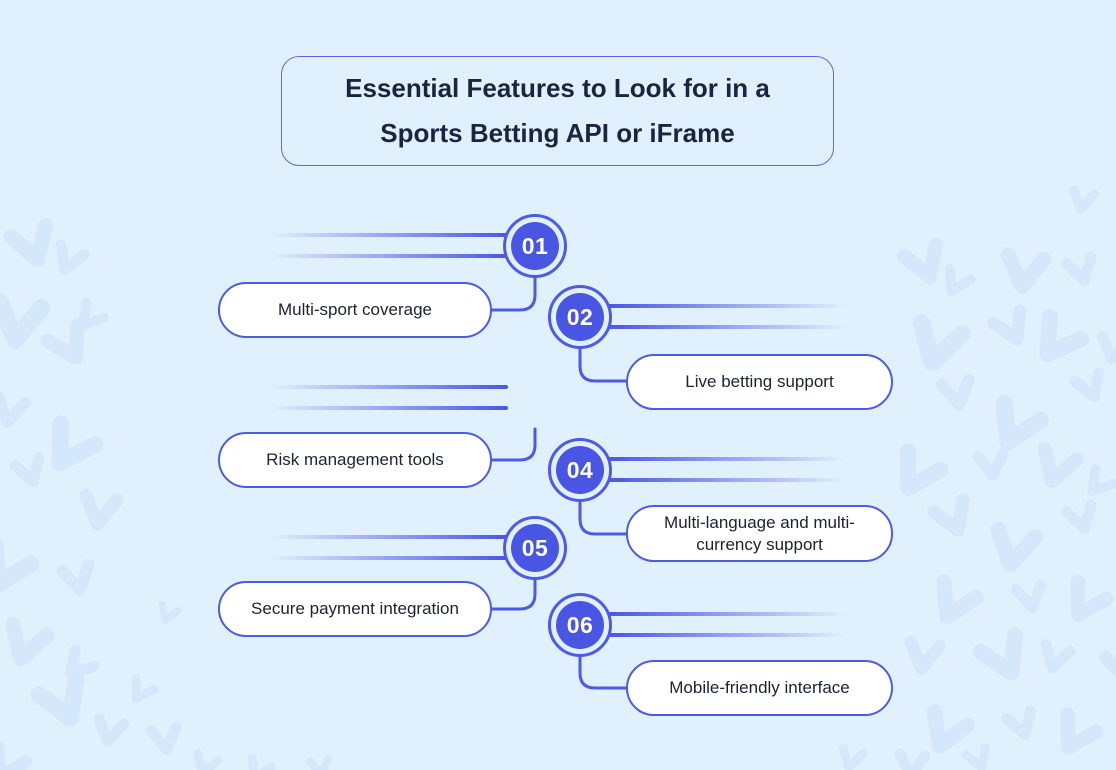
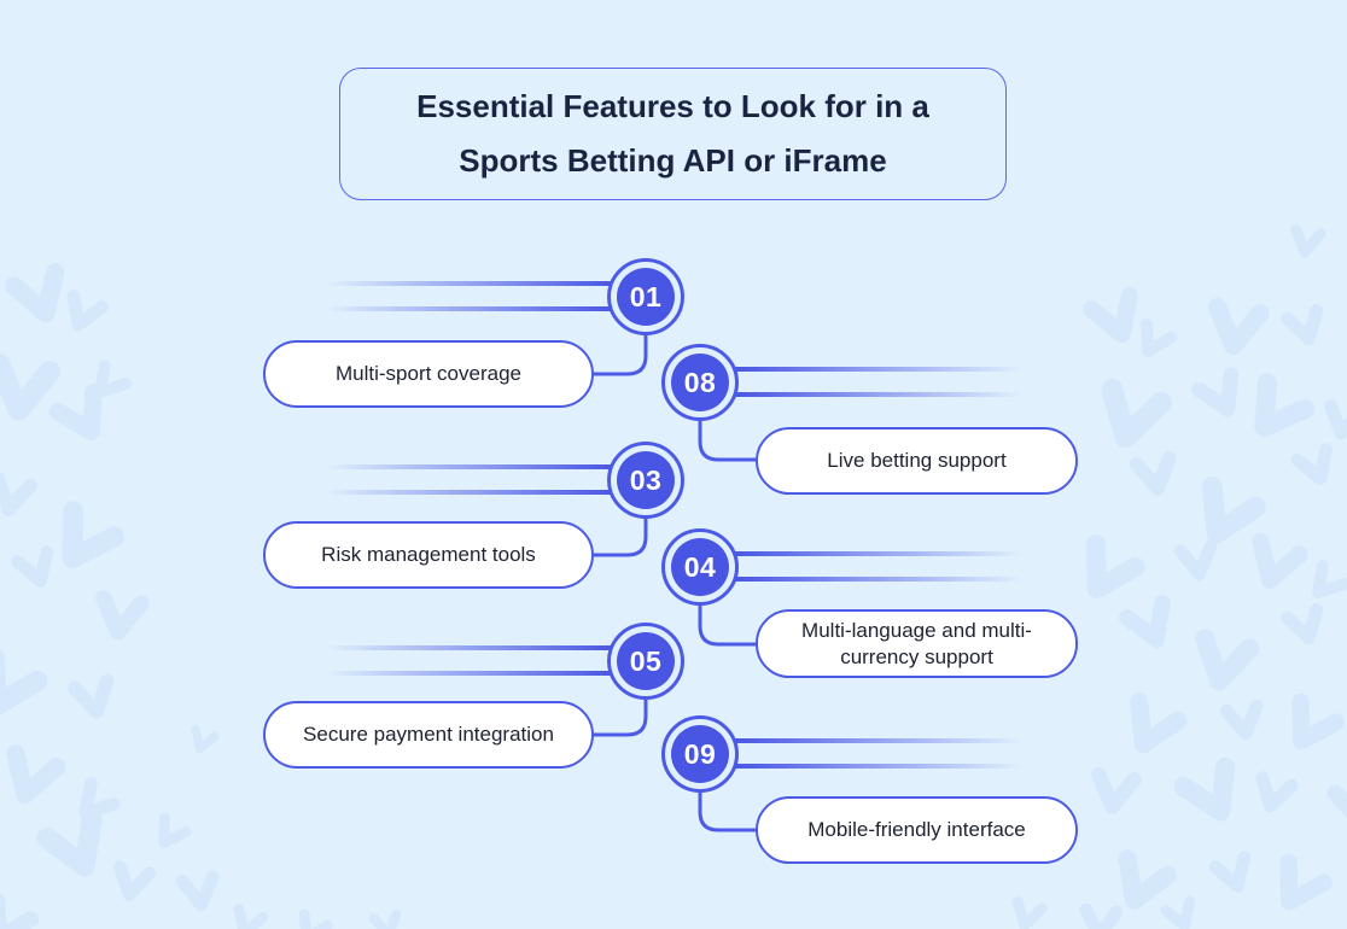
  Essential Features to Look for in a Sports Betting API or iFrame
  01
  Multi-sport coverage
- 02
+ 08
  Live betting support
+ 03
  Risk management tools
  04
  Multi-language and multi-currency support
  05
  Secure payment integration
- 06
+ 09
  Mobile-friendly interface
